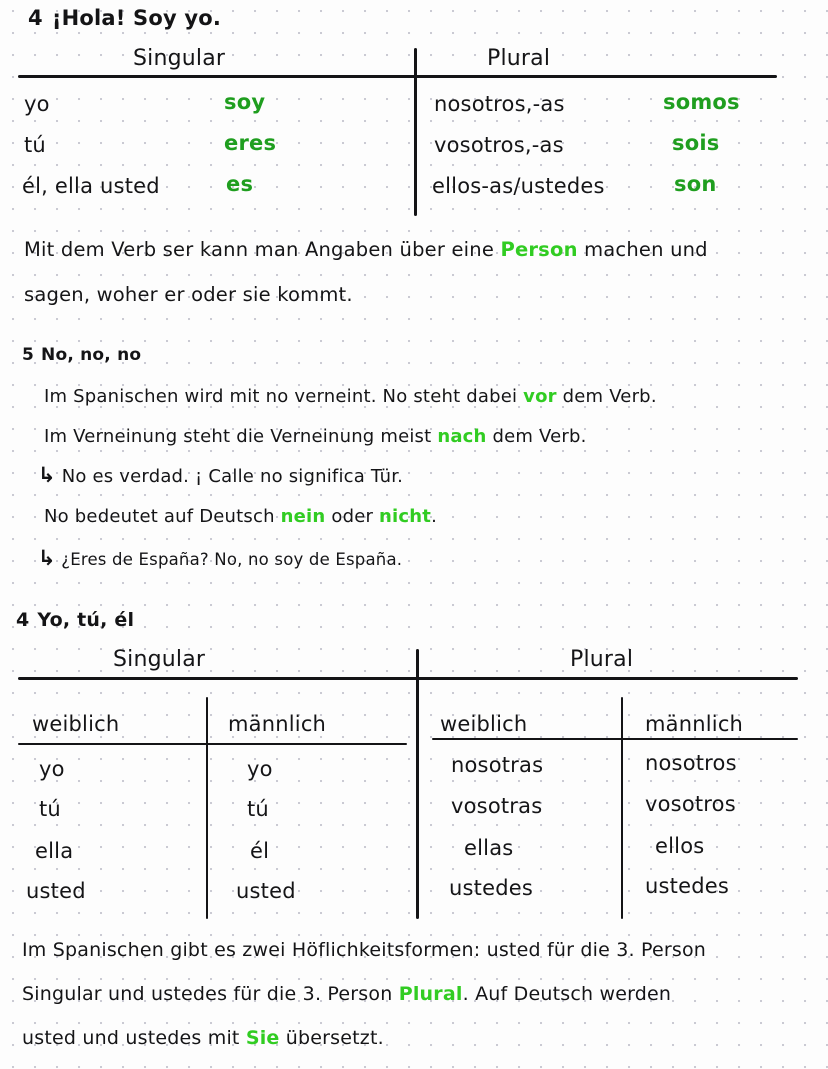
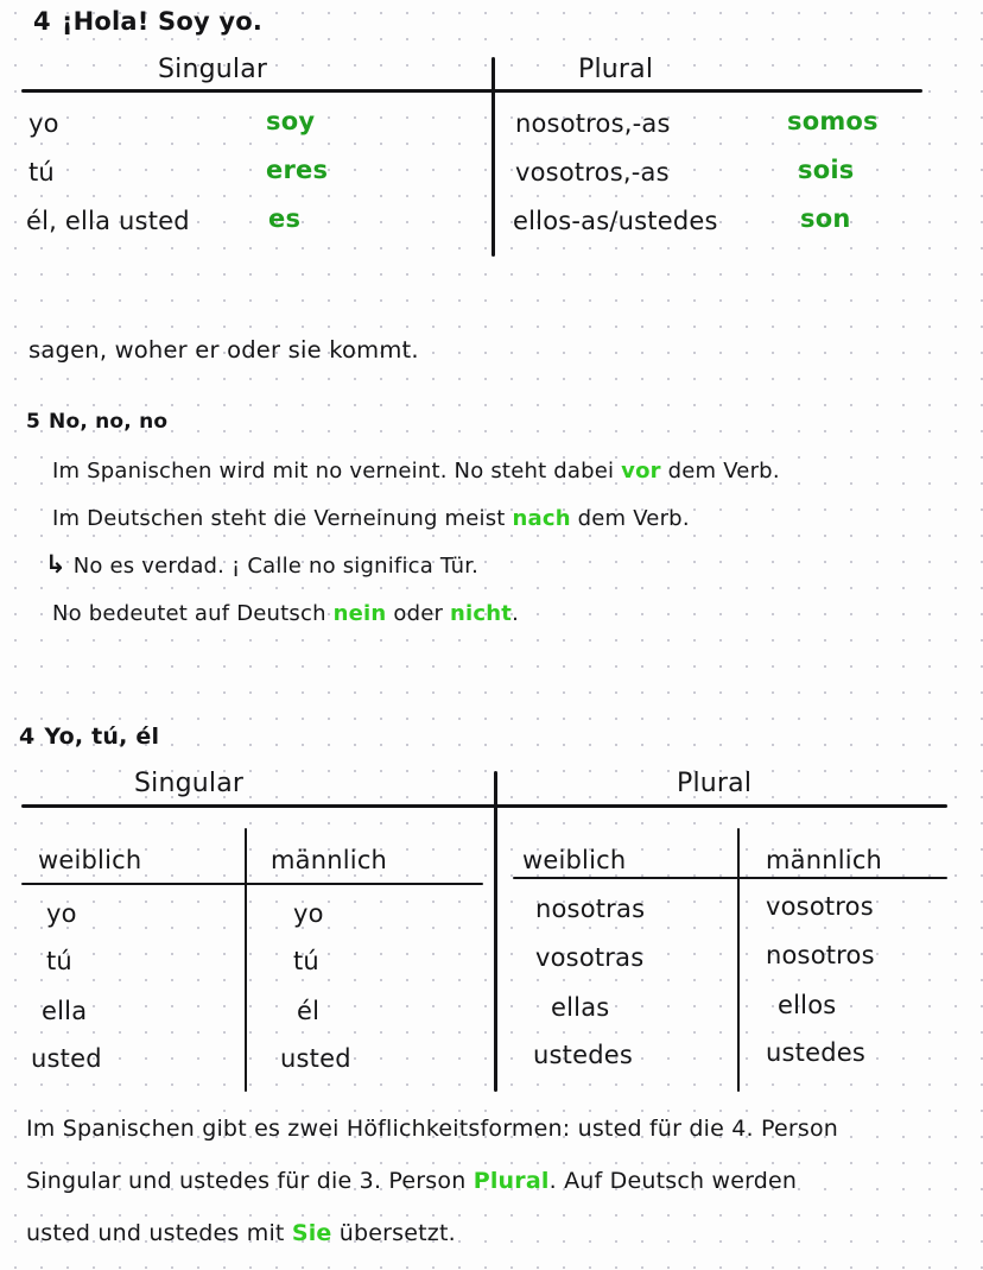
  4 ¡Hola! Soy yo.
  Singular
  Plural
  yo
  soy
  tú
  eres
  él, ella usted
  es
  nosotros,-as
  somos
  vosotros,-as
  sois
  ellos-as/ustedes
  son
- Mit dem Verb ser kann man Angaben über eine Person machen und
  sagen, woher er oder sie kommt.
  5 No, no, no
  Im Spanischen wird mit no verneint. No steht dabei vor dem Verb.
- Im Verneinung steht die Verneinung meist nach dem Verb.
+ Im Deutschen steht die Verneinung meist nach dem Verb.
  ↳ No es verdad. ¡ Calle no significa Tür.
  No bedeutet auf Deutsch nein oder nicht.
- ↳ ¿Eres de España? No, no soy de España.
  4 Yo, tú, él
  Singular
  Plural
  weiblich
  männlich
  weiblich
  männlich
  yo
  yo
  nosotras
- nosotros
+ vosotros
  tú
  tú
  vosotras
- vosotros
+ nosotros
  ella
  él
  ellas
  ellos
  usted
  usted
  ustedes
  ustedes
- Im Spanischen gibt es zwei Höflichkeitsformen: usted für die 3. Person
+ Im Spanischen gibt es zwei Höflichkeitsformen: usted für die 4. Person
  Singular und ustedes für die 3. Person Plural. Auf Deutsch werden
  usted und ustedes mit Sie übersetzt.
